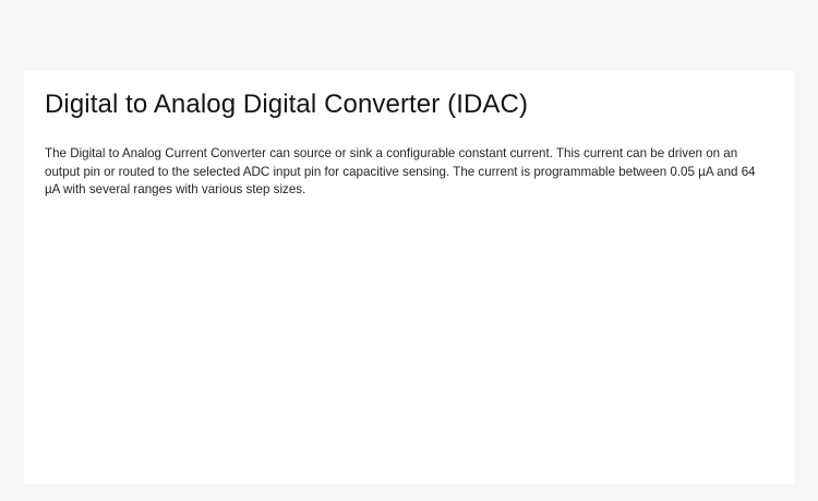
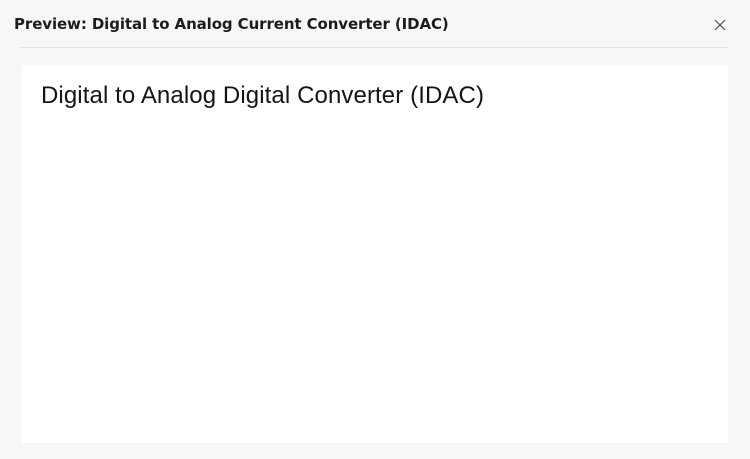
+ Preview: Digital to Analog Current Converter (IDAC)
  Digital to Analog Digital Converter (IDAC)
- The Digital to Analog Current Converter can source or sink a configurable constant current. This current can be driven on an output pin or routed to the selected ADC input pin for capacitive sensing. The current is programmable between 0.05 µA and 64 µA with several ranges with various step sizes.
